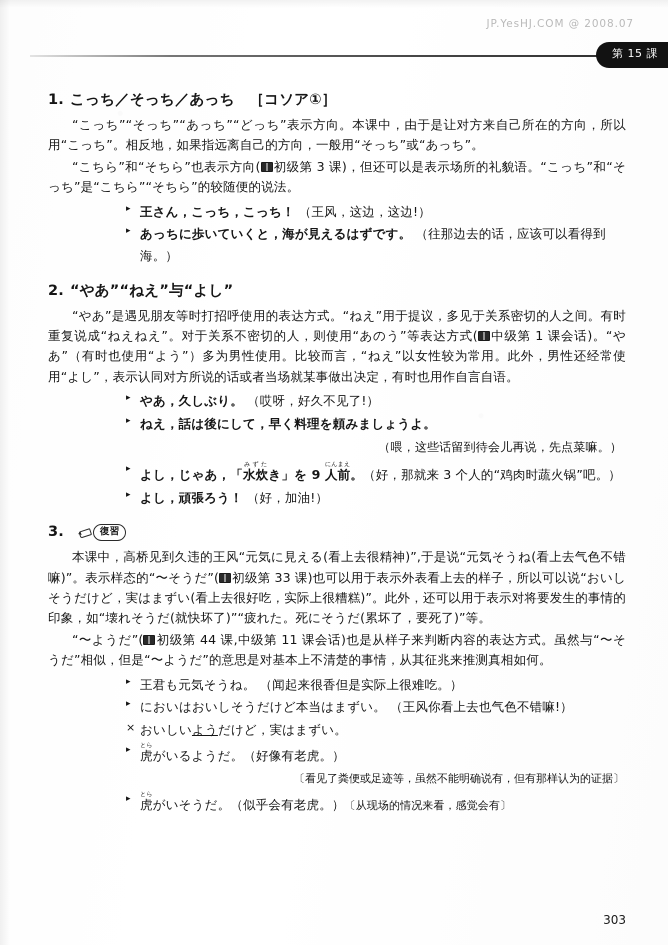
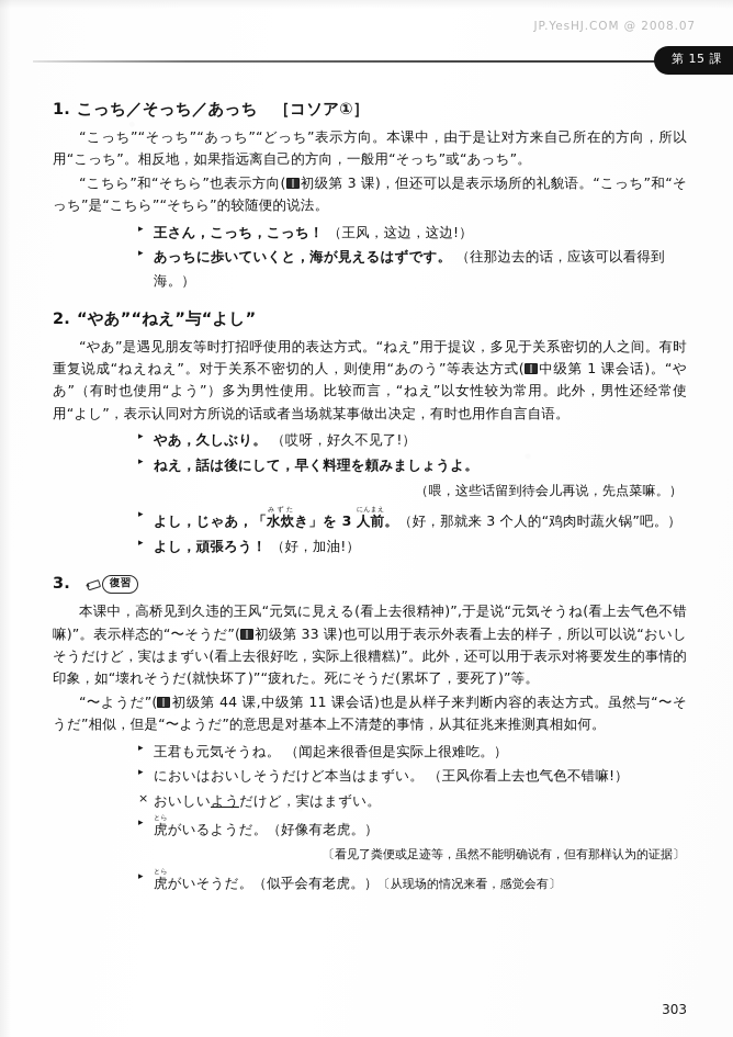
  JP.YesHJ.COM @ 2008.07
  第 15 課
  1.
  こっち／そっち／あっち ［コソア①］
  “こっち”“そっち”“あっち”“どっち”表示方向。本课中，由于是让对方来自己所在的方向，所以用“こっち”。相反地，如果指远离自己的方向，一般用“そっち”或“あっち”。
  “こちら”和“そちら”也表示方向( 初级第 3 课)，但还可以是表示场所的礼貌语。“こっち”和“そっち”是“こちら”“そちら”的较随便的说法。
  ▸
  王さん，こっち，こっち！ （王风，这边，这边!）
  ▸
  あっちに歩いていくと，海が見えるはずです。 （往那边去的话，应该可以看得到海。）
  2.
  “やあ”“ねえ”与“よし”
  “やあ”是遇见朋友等时打招呼使用的表达方式。“ねえ”用于提议，多见于关系密切的人之间。有时重复说成“ねえねえ”。对于关系不密切的人，则使用“あのう”等表达方式( 中级第 1 课会话)。“やあ”（有时也使用“よう”）多为男性使用。比较而言，“ねえ”以女性较为常用。此外，男性还经常使用“よし”，表示认同对方所说的话或者当场就某事做出决定，有时也用作自言自语。
  ▸
  やあ，久しぶり。 （哎呀，好久不见了!）
  ▸
  ねえ，話は後にして，早く料理を頼みましょうよ。
  （喂，这些话留到待会儿再说，先点菜嘛。）
  ▸
- よし，じゃあ，「水炊き」を 9 人前。（好，那就来 3 个人的“鸡肉时蔬火锅”吧。）
+ よし，じゃあ，「水炊き」を 3 人前。（好，那就来 3 个人的“鸡肉时蔬火锅”吧。）
  ▸
  よし，頑張ろう！ （好，加油!）
  3.
  復習
  本课中，高桥见到久违的王风“元気に見える(看上去很精神)”,于是说“元気そうね(看上去气色不错嘛)”。表示样态的“〜そうだ”( 初级第 33 课)也可以用于表示外表看上去的样子，所以可以说“おいしそうだけど，実はまずい(看上去很好吃，实际上很糟糕)”。此外，还可以用于表示对将要发生的事情的印象，如“壊れそうだ(就快坏了)”“疲れた。死にそうだ(累坏了，要死了)”等。
  “〜ようだ”( 初级第 44 课,中级第 11 课会话)也是从样子来判断内容的表达方式。虽然与“〜そうだ”相似，但是“〜ようだ”的意思是对基本上不清楚的事情，从其征兆来推测真相如何。
  ▸
  王君も元気そうね。 （闻起来很香但是实际上很难吃。）
  ▸
  においはおいしそうだけど本当はまずい。 （王风你看上去也气色不错嘛!）
  ×
  おいしいようだけど，実はまずい。
  ▸
  虎がいるようだ。（好像有老虎。）
  〔看见了粪便或足迹等，虽然不能明确说有，但有那样认为的证据〕
  ▸
  虎がいそうだ。（似乎会有老虎。）〔从现场的情况来看，感觉会有〕
  303
